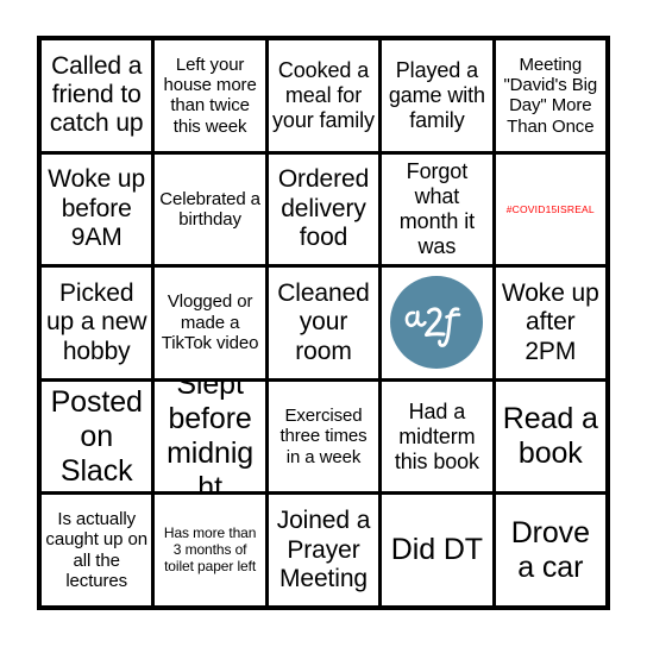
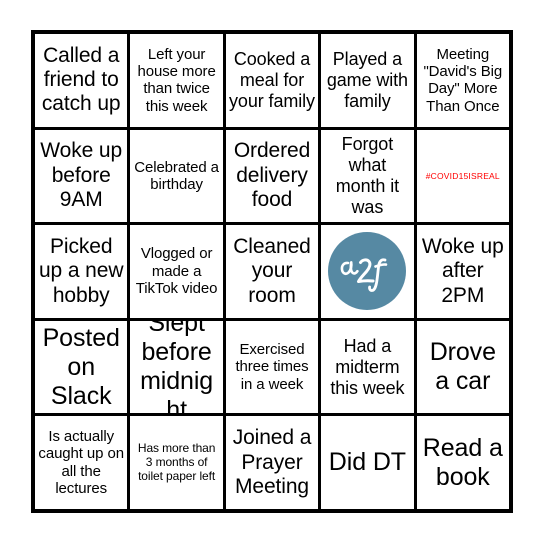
  Called a friend to catch up
  Left your house more than twice this week
  Cooked a meal for your family
  Played a game with family
  Meeting "David's Big Day" More Than Once
  Woke up before 9AM
  Celebrated a birthday
  Ordered delivery food
  Forgot what month it was
  #COVID15ISREAL
  Picked up a new hobby
  Vlogged or made a TikTok video
  Cleaned your room
  Woke up after 2PM
  Posted on Slack
  Slept before midnight
  Exercised three times in a week
- Had a midterm this book
+ Had a midterm this week
- Read a book
+ Drove a car
  Is actually caught up on all the lectures
  Has more than 3 months of toilet paper left
  Joined a Prayer Meeting
  Did DT
- Drove a car
+ Read a book
